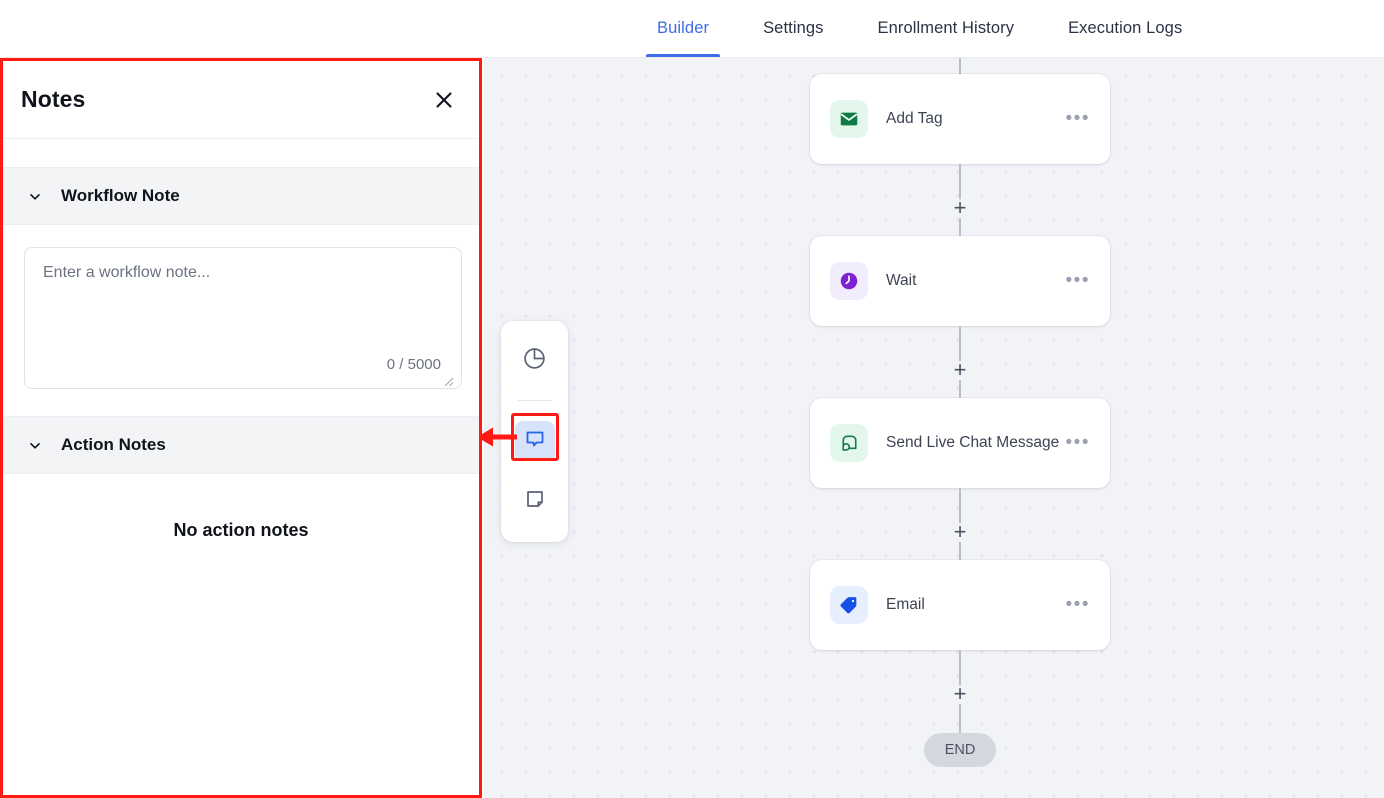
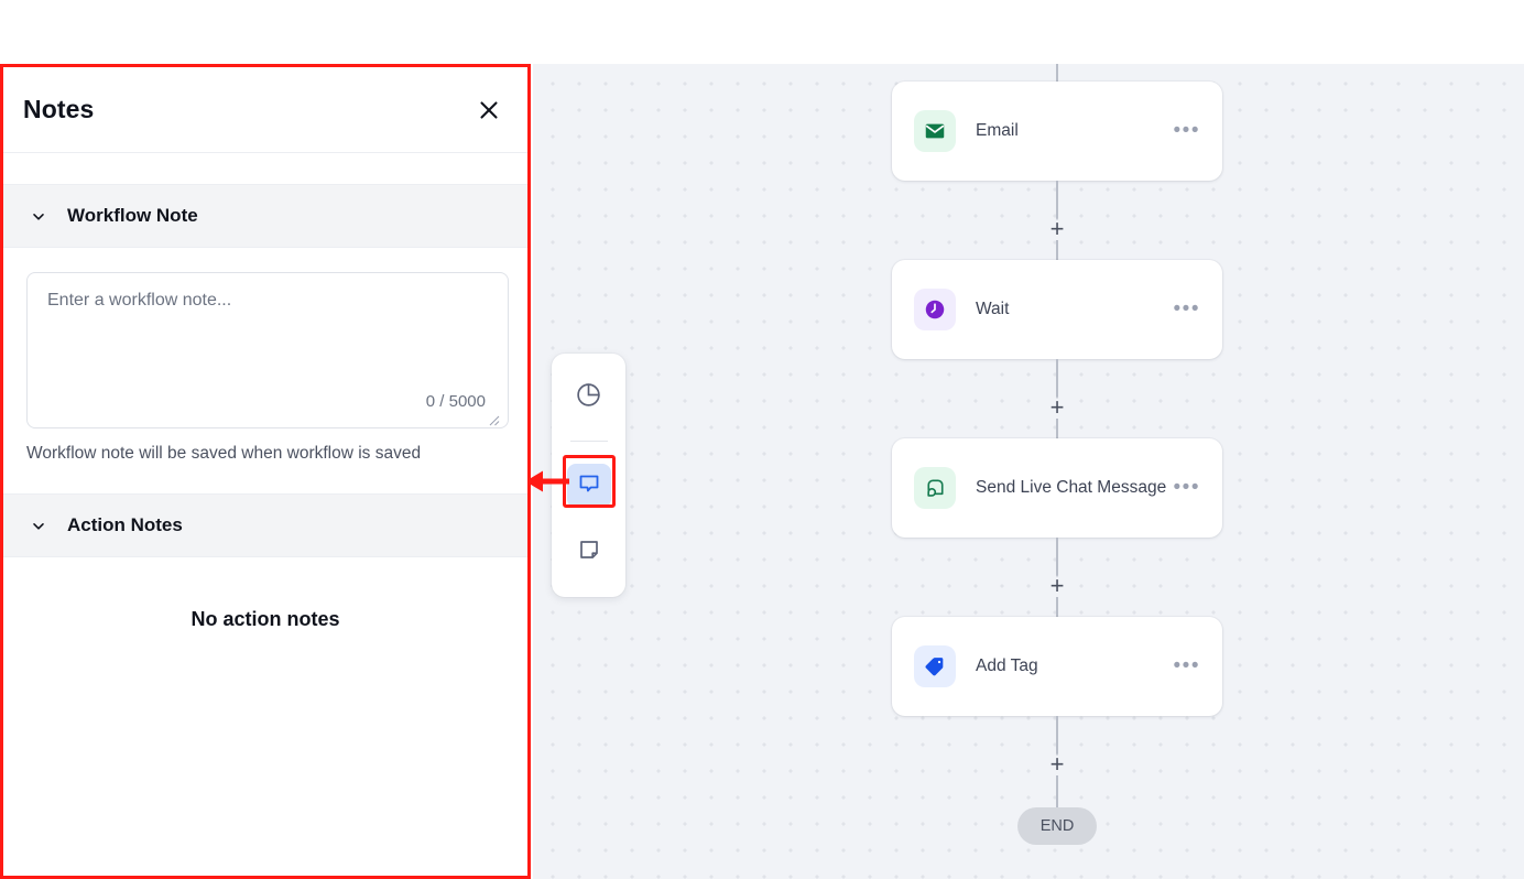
- Builder
- Settings
- Enrollment History
- Execution Logs
- Add Tag
+ Email
  •••
  Wait
  •••
  Send Live Chat Message
  •••
- Email
+ Add Tag
  •••
  END
  Notes
  Workflow Note
  Enter a workflow note...
  0 / 5000
+ Workflow note will be saved when workflow is saved
  Action Notes
  No action notes
